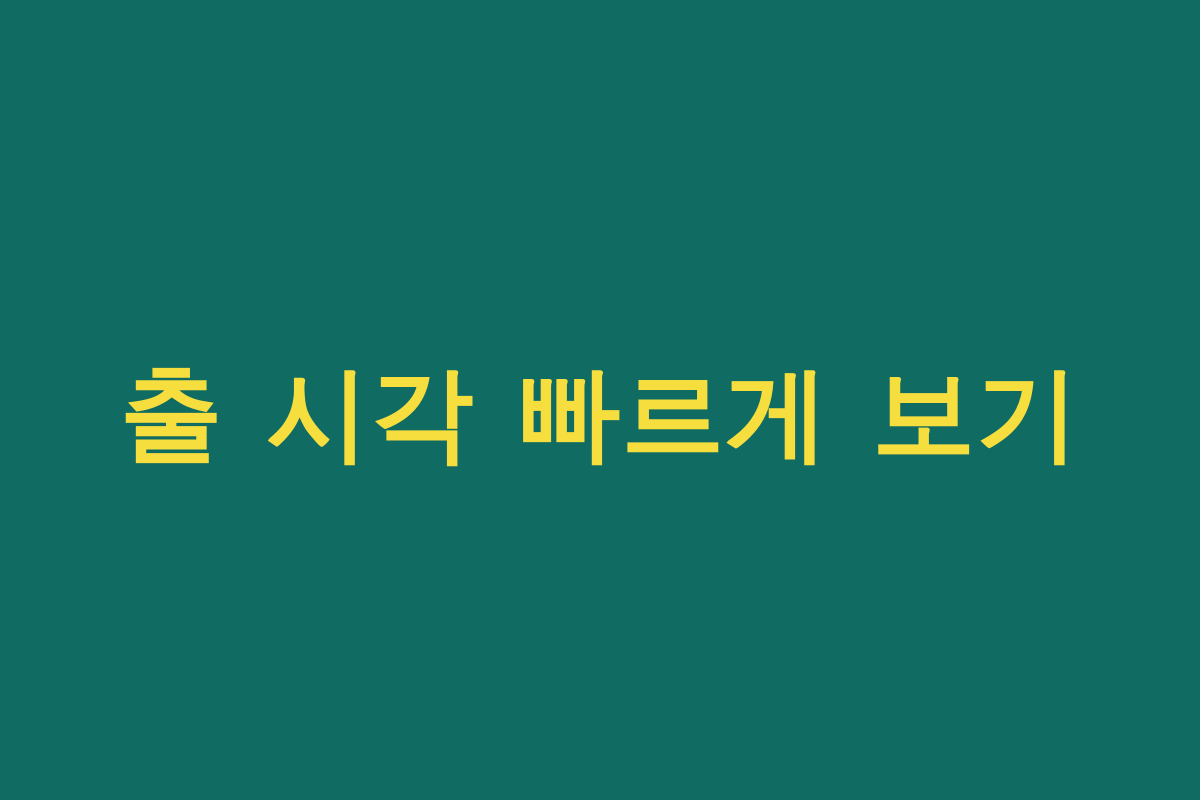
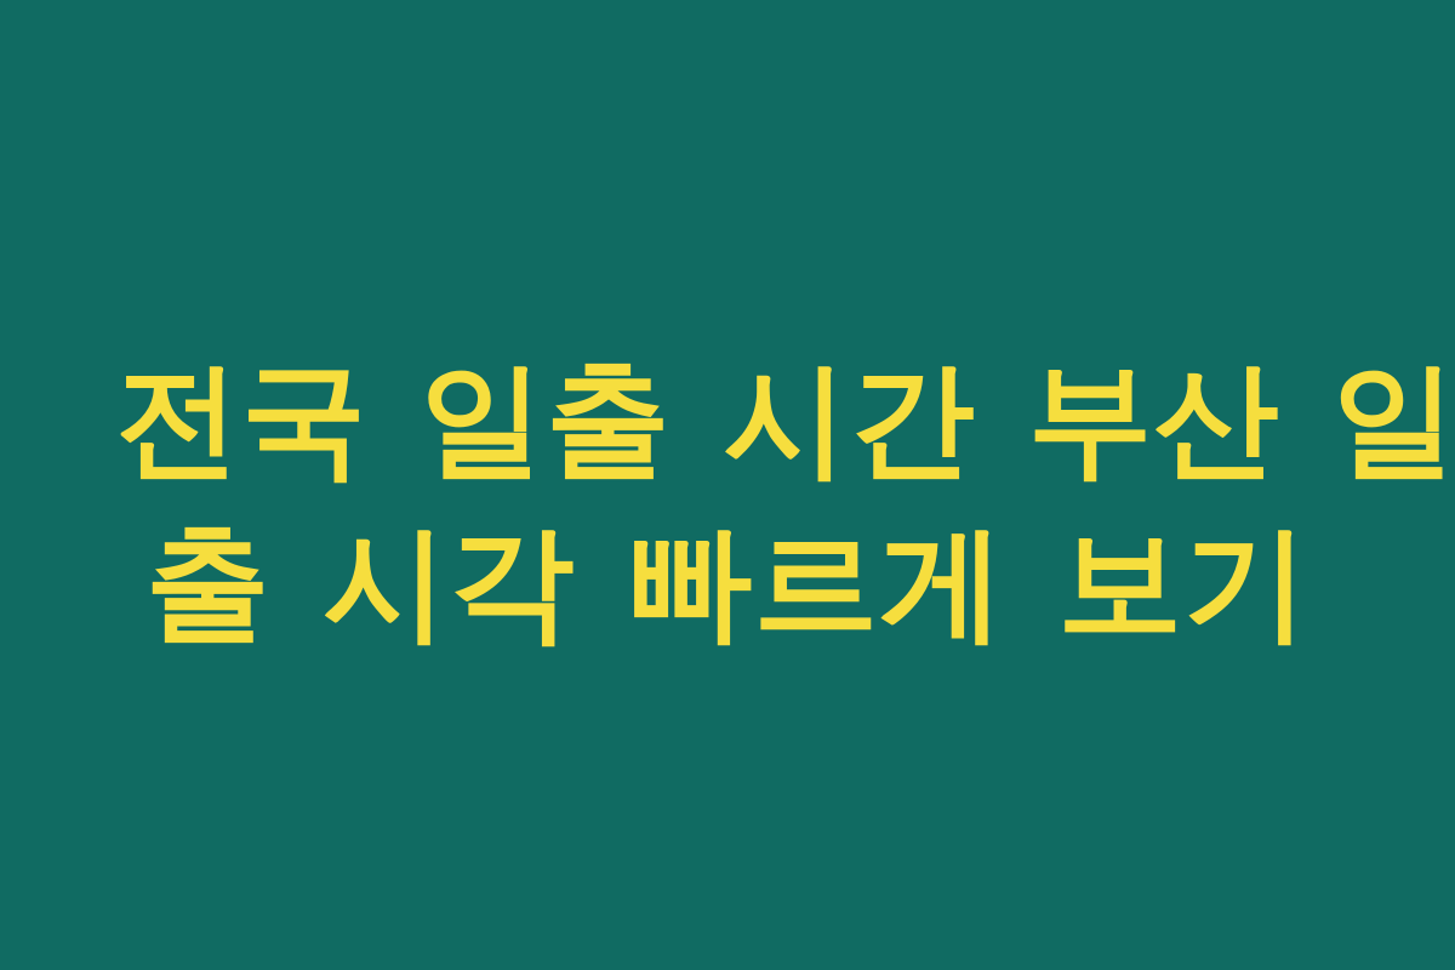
+ 전국 일출 시간 부산 일
  출 시각 빠르게 보기
